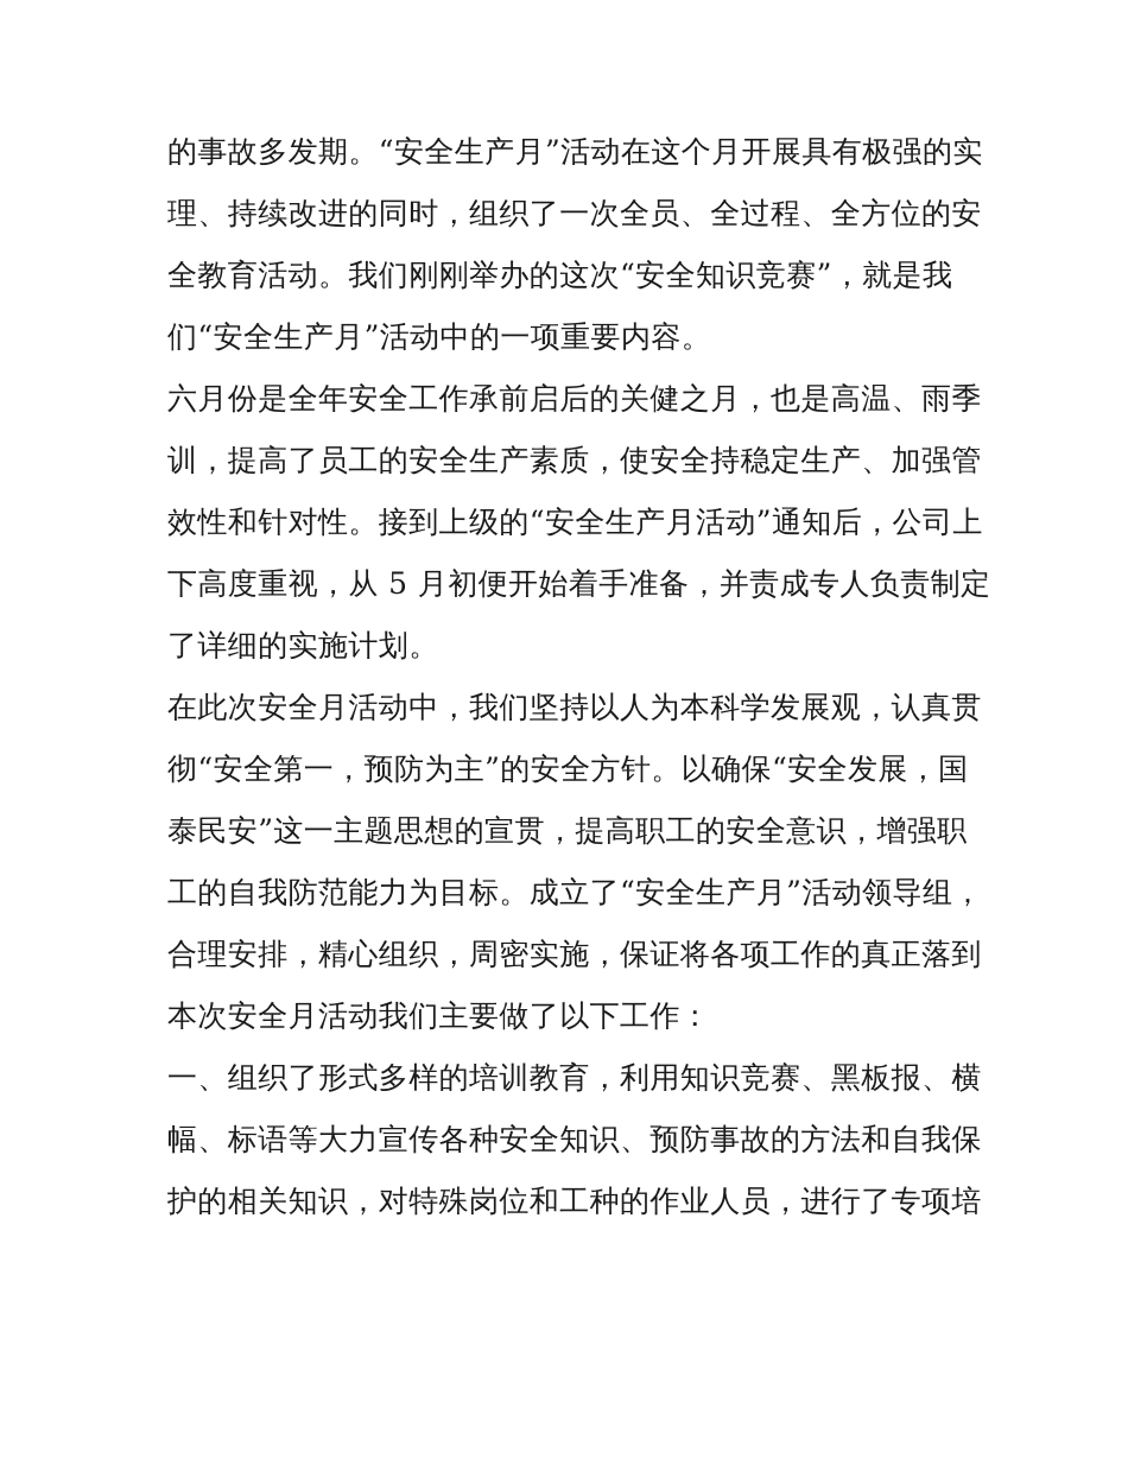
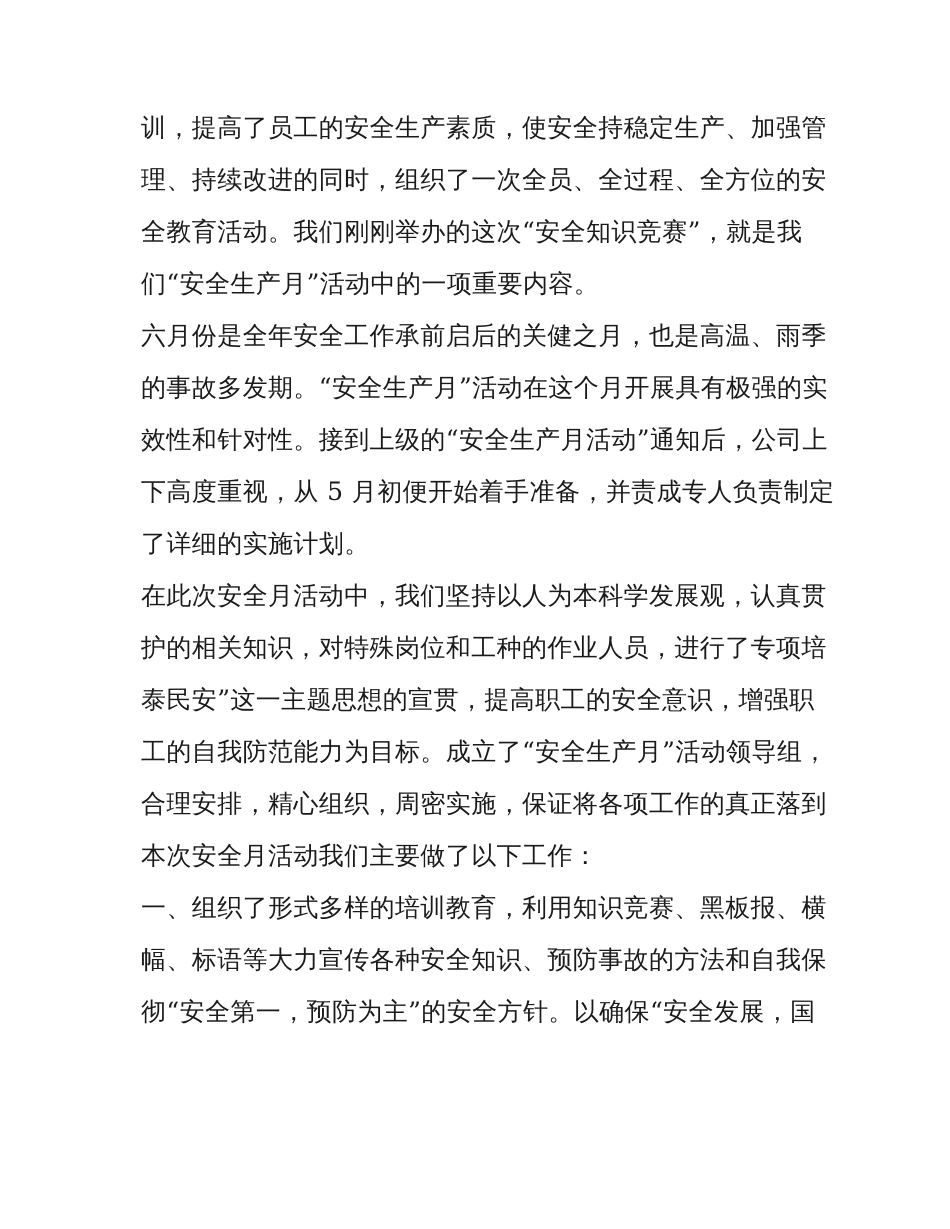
- 的事故多发期。“安全生产月”活动在这个月开展具有极强的实
+ 训，提高了员工的安全生产素质，使安全持稳定生产、加强管
  理、持续改进的同时，组织了一次全员、全过程、全方位的安
  全教育活动。我们刚刚举办的这次“安全知识竞赛”，就是我
  们“安全生产月”活动中的一项重要内容。
  六月份是全年安全工作承前启后的关健之月，也是高温、雨季
- 训，提高了员工的安全生产素质，使安全持稳定生产、加强管
+ 的事故多发期。“安全生产月”活动在这个月开展具有极强的实
  效性和针对性。接到上级的“安全生产月活动”通知后，公司上
  下高度重视，从 5 月初便开始着手准备，并责成专人负责制定
  了详细的实施计划。
  在此次安全月活动中，我们坚持以人为本科学发展观，认真贯
- 彻“安全第一，预防为主”的安全方针。以确保“安全发展，国
+ 护的相关知识，对特殊岗位和工种的作业人员，进行了专项培
  泰民安”这一主题思想的宣贯，提高职工的安全意识，增强职
  工的自我防范能力为目标。成立了“安全生产月”活动领导组，
  合理安排，精心组织，周密实施，保证将各项工作的真正落到
  本次安全月活动我们主要做了以下工作：
  一、组织了形式多样的培训教育，利用知识竞赛、黑板报、横
  幅、标语等大力宣传各种安全知识、预防事故的方法和自我保
- 护的相关知识，对特殊岗位和工种的作业人员，进行了专项培
+ 彻“安全第一，预防为主”的安全方针。以确保“安全发展，国
